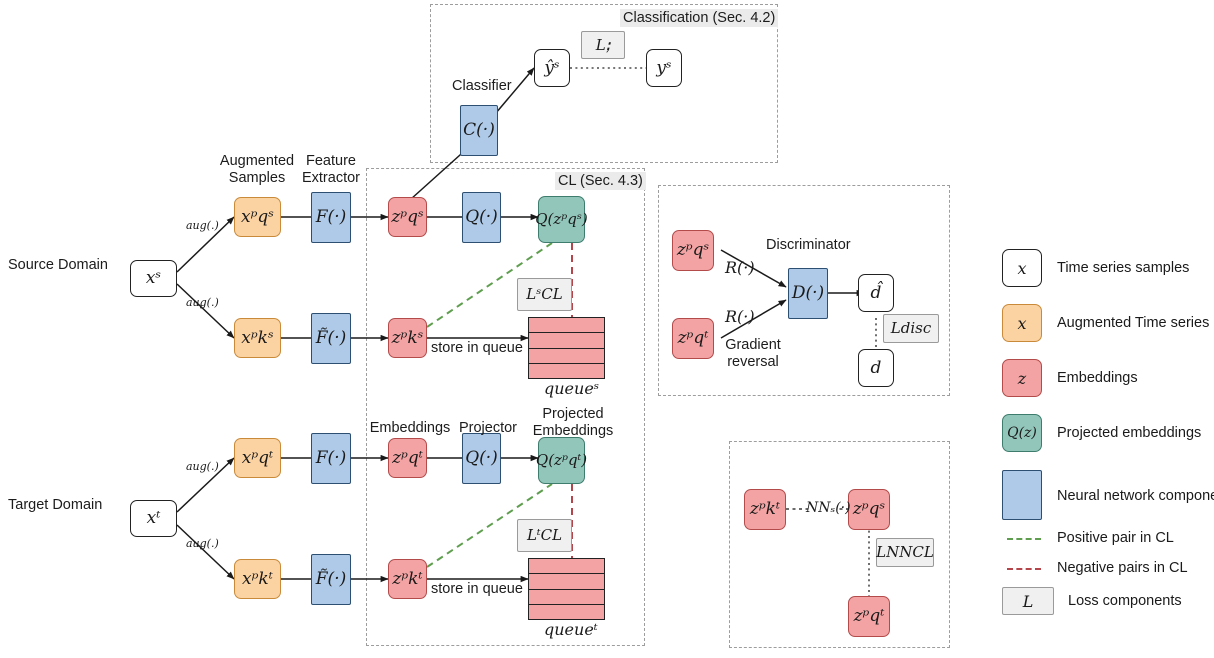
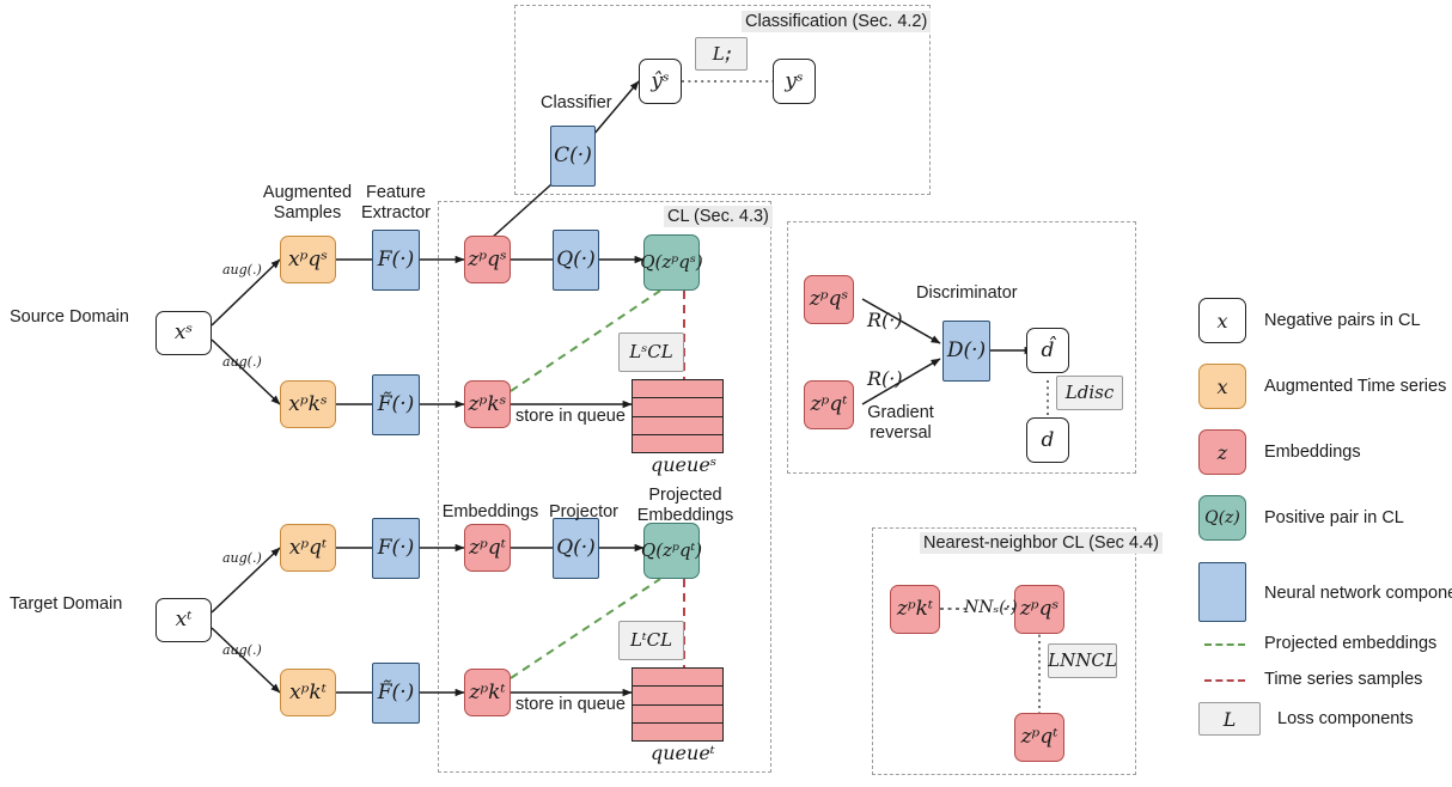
  Classification (Sec. 4.2)
  CL (Sec. 4.3)
+ Nearest-neighbor CL (Sec 4.4)
  Source Domain
  xˢ
  Target Domain
  xᵗ
  aug(.)
  aug(.)
  aug(.)
  aug(.)
  Augmented
  Samples
  Feature
  Extractor
  Embeddings
  Projector
  Projected
  Embeddings
  xᵖqˢ
  xᵖkˢ
  F(·)
  F̃(·)
  zᵖqˢ
  zᵖkˢ
  Q(·)
  Q(zᵖqˢ)
  store in queue
  queueˢ
  LˢCL
  xᵖqᵗ
  xᵖkᵗ
  F(·)
  F̃(·)
  zᵖqᵗ
  zᵖkᵗ
  Q(·)
  Q(zᵖqᵗ)
  store in queue
  queueᵗ
  LᵗCL
  Classifier
  C(·)
  ŷˢ
  yˢ
  Lꓼ
  zᵖqˢ
  zᵖqᵗ
  R(·)
  R(·)
  Gradient
  reversal
  Discriminator
  D(·)
  d̂
  d
  Ldisc
  zᵖkᵗ
  NNₛ(·)
  zᵖqˢ
  zᵖqᵗ
  LNNCL
  x
- Time series samples
+ Negative pairs in CL
  x
  Augmented Time series
  z
  Embeddings
  Q(z)
- Projected embeddings
+ Positive pair in CL
  Neural network compon
- Positive pair in CL
+ Projected embeddings
- Negative pairs in CL
+ Time series samples
  L
  Loss components
